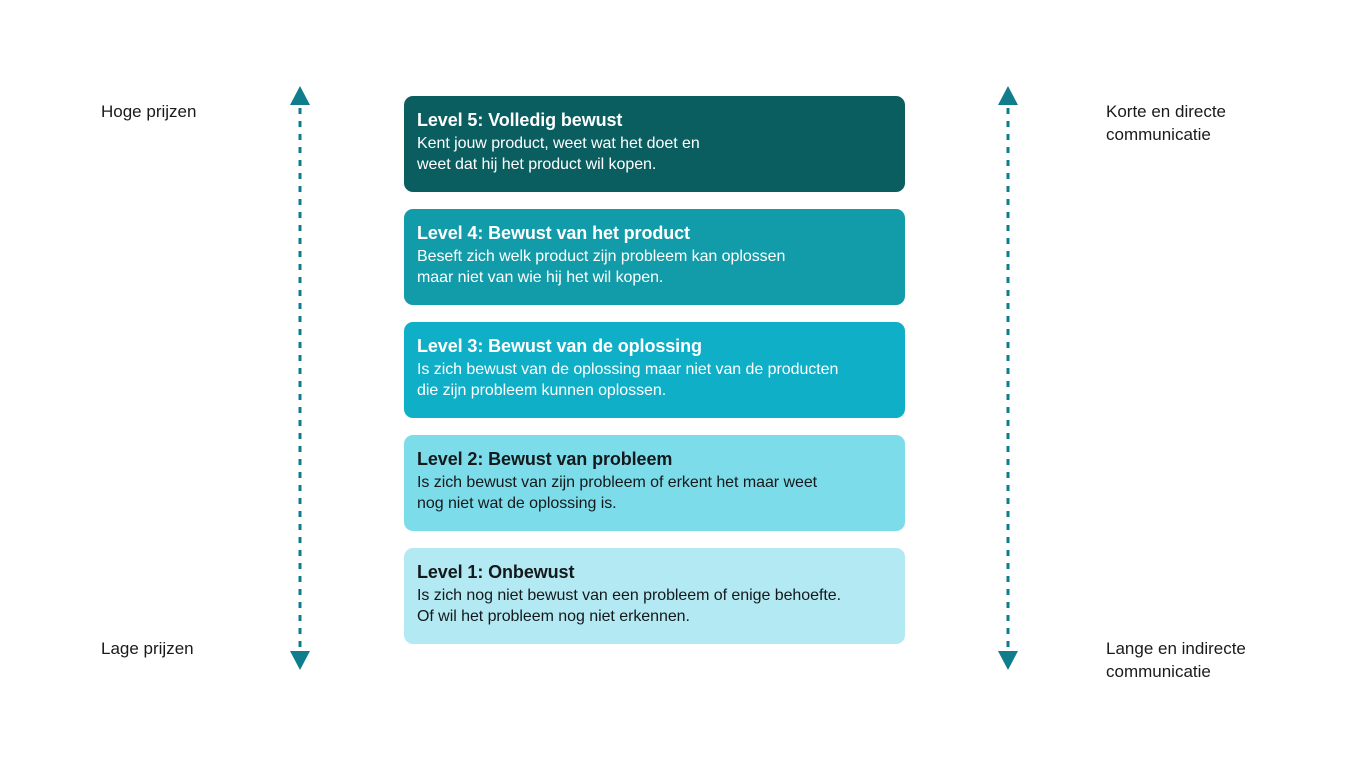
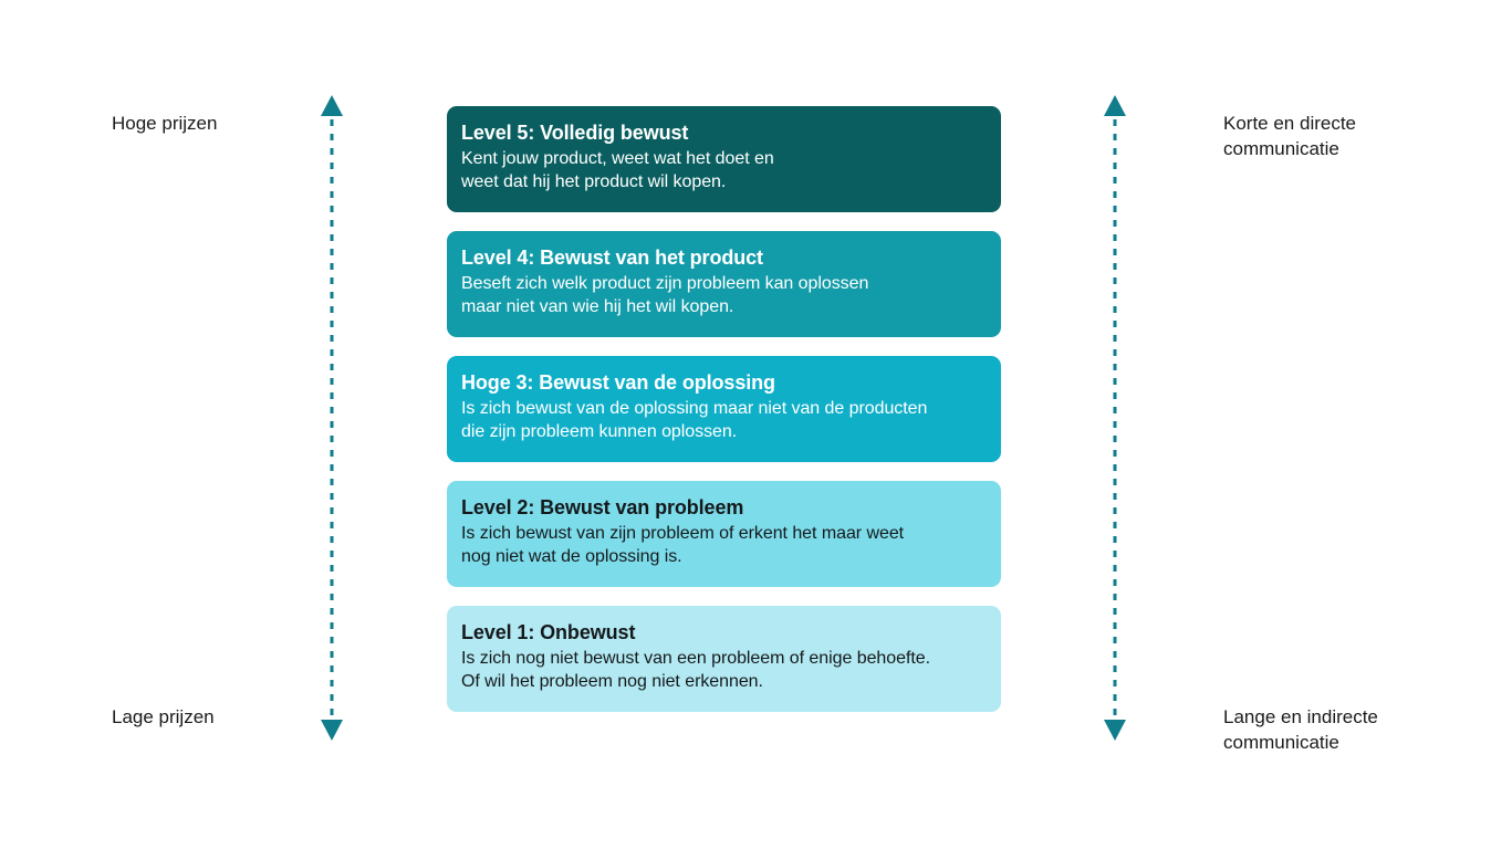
  Hoge prijzen
  Lage prijzen
  Korte en directe
  communicatie
  Lange en indirecte
  communicatie
  Level 5: Volledig bewust
  Kent jouw product, weet wat het doet en
  weet dat hij het product wil kopen.
  Level 4: Bewust van het product
  Beseft zich welk product zijn probleem kan oplossen
  maar niet van wie hij het wil kopen.
- Level 3: Bewust van de oplossing
+ Hoge 3: Bewust van de oplossing
  Is zich bewust van de oplossing maar niet van de producten
  die zijn probleem kunnen oplossen.
  Level 2: Bewust van probleem
  Is zich bewust van zijn probleem of erkent het maar weet
  nog niet wat de oplossing is.
  Level 1: Onbewust
  Is zich nog niet bewust van een probleem of enige behoefte.
  Of wil het probleem nog niet erkennen.
